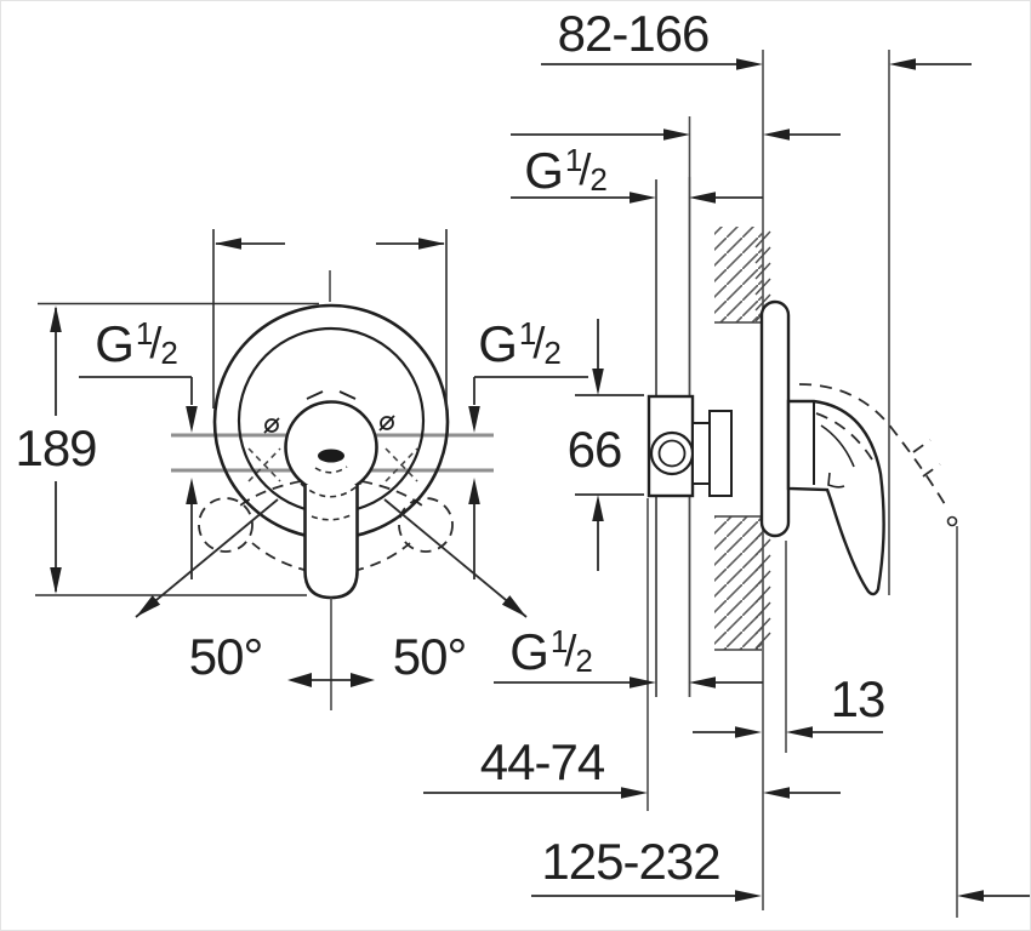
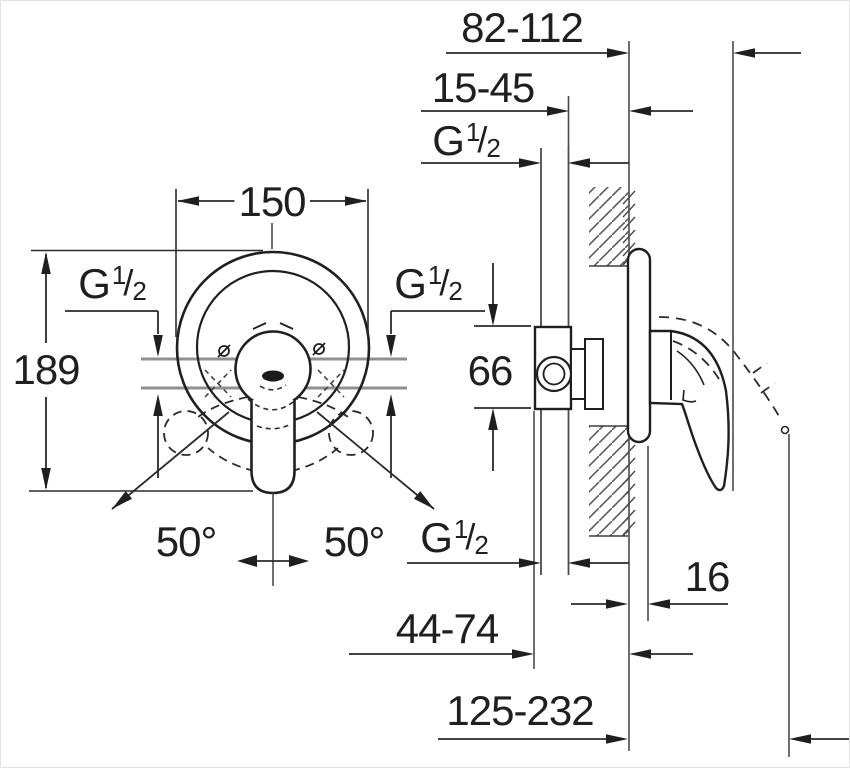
- 82-166
+ 82-112
+ 15-45
  G1/2
+ 150
  G1/2
  G1/2
  189
  66
  50°
  50°
  G1/2
- 13
+ 16
  44-74
  125-232
